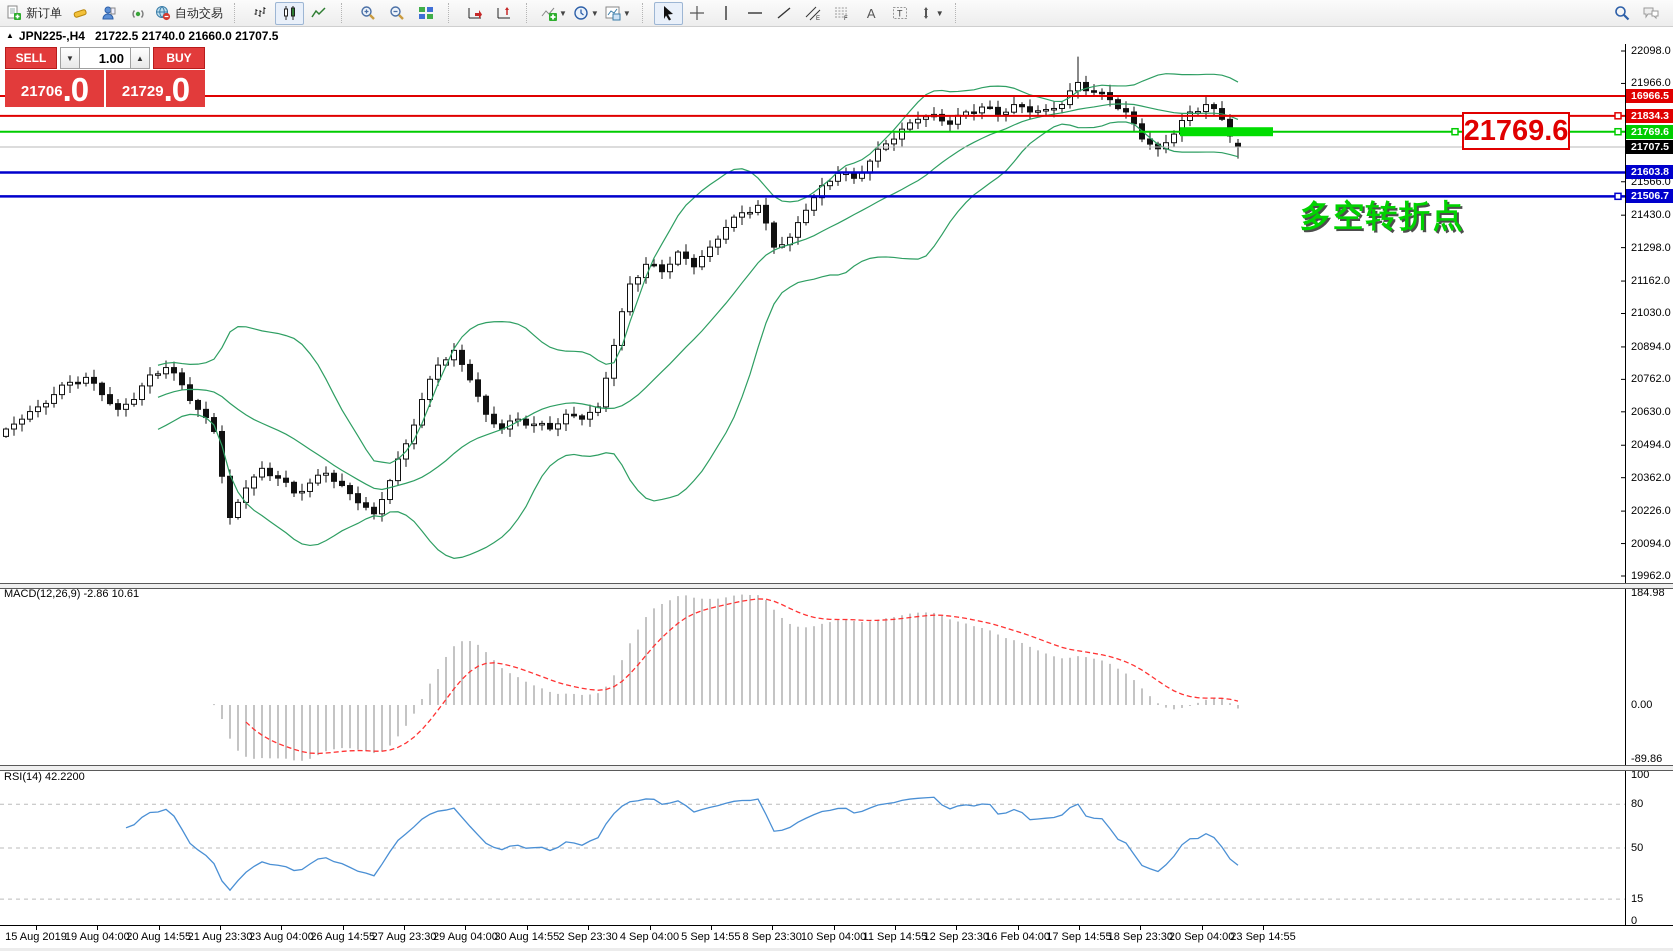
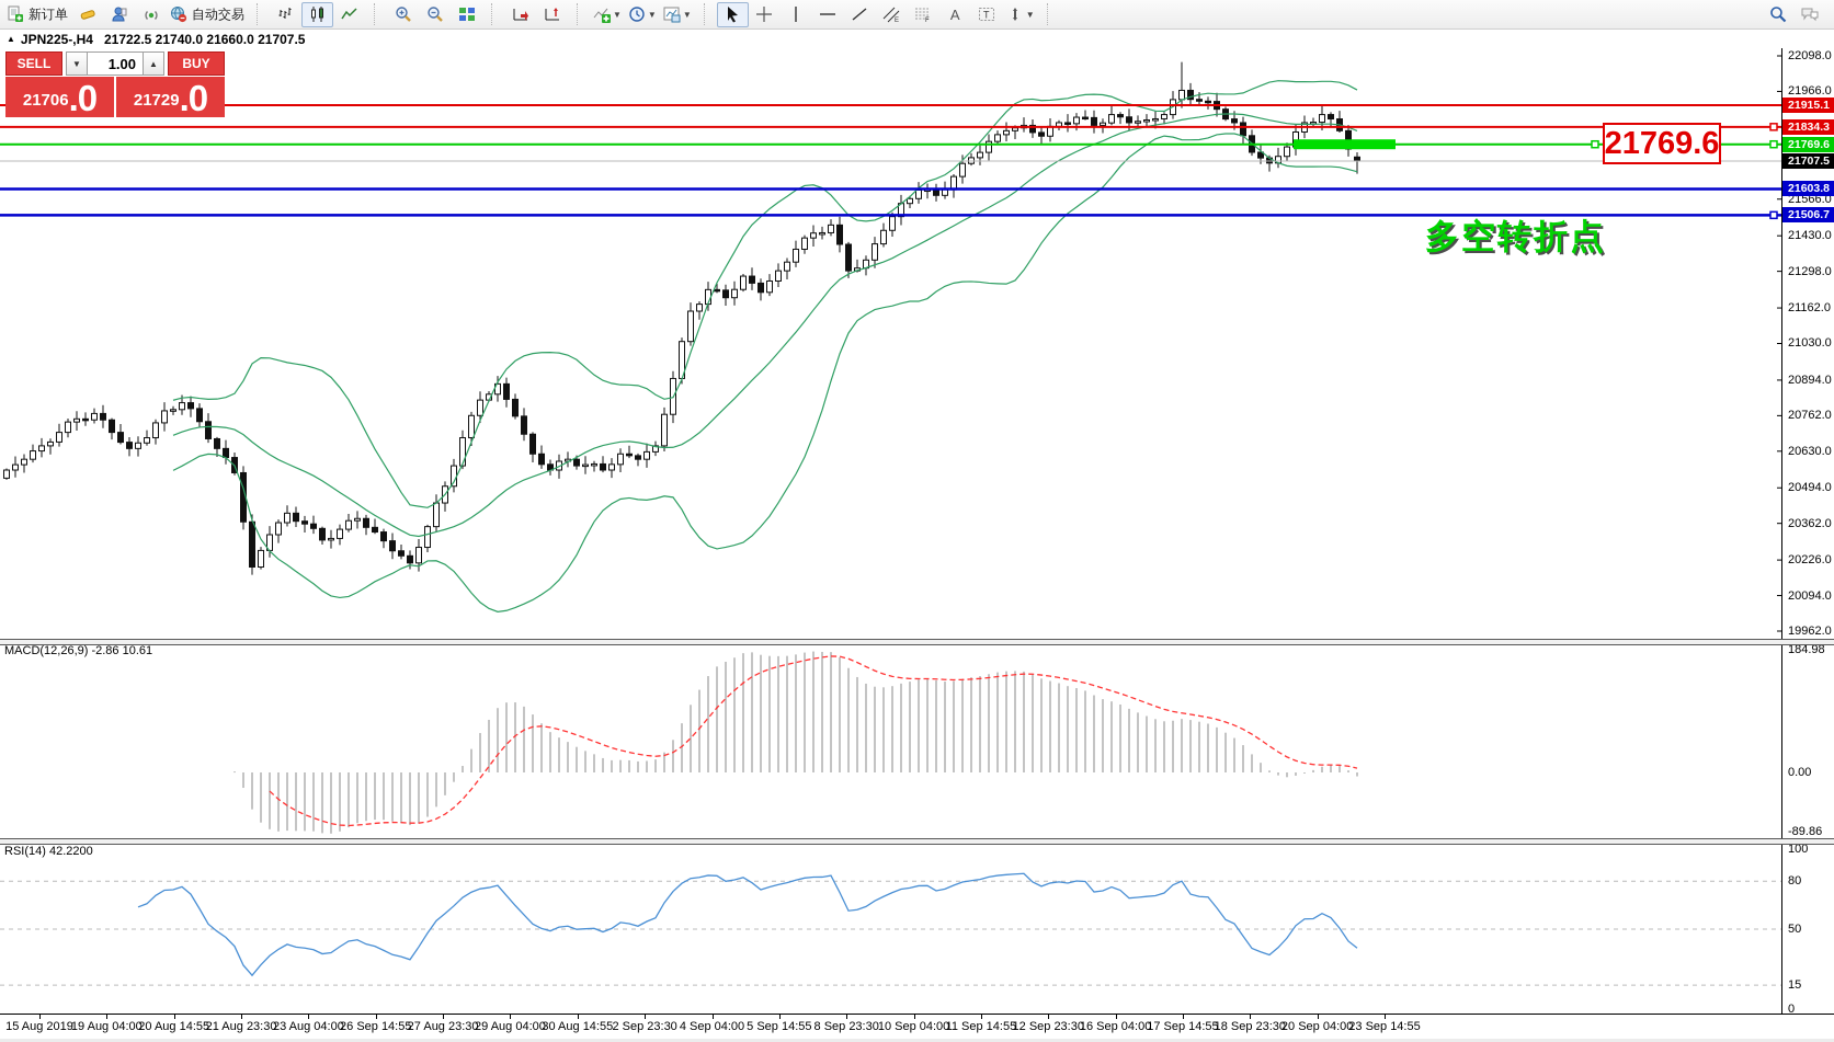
  新订单
  自动交易
  ▼
  ▼
  ▼
  A
  T
  ▼
  ▲
  JPN225-,H4
  21722.5 21740.0 21660.0 21707.5
  MACD(12,26,9) -2.86 10.61
  RSI(14) 42.2200
  22098.0
  21966.0
  21566.0
  21430.0
  21298.0
  21162.0
  21030.0
  20894.0
  20762.0
  20630.0
  20494.0
  20362.0
  20226.0
  20094.0
  19962.0
  184.98
  0.00
  -89.86
  100
  80
  50
  15
  0
- 16966.5
+ 21915.1
  21834.3
  21769.6
  21707.5
  21603.8
  21506.7
  15 Aug 2019
  19 Aug 04:00
  20 Aug 14:55
  21 Aug 23:30
  23 Aug 04:00
- 26 Aug 14:55
+ 26 Sep 14:55
  27 Aug 23:30
  29 Aug 04:00
  30 Aug 14:55
  2 Sep 23:30
  4 Sep 04:00
  5 Sep 14:55
  8 Sep 23:30
  10 Sep 04:00
  11 Sep 14:55
  12 Sep 23:30
- 16 Feb 04:00
+ 16 Sep 04:00
  17 Sep 14:55
  18 Sep 23:30
  20 Sep 04:00
  23 Sep 14:55
  SELL
  ▼
  1.00
  ▲
  BUY
  21706
  .0
  21729
  .0
  21769.6
  多空转折点
